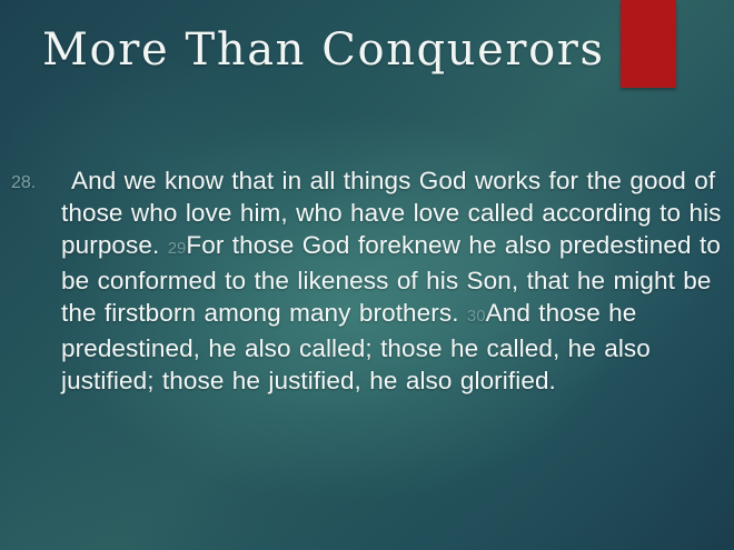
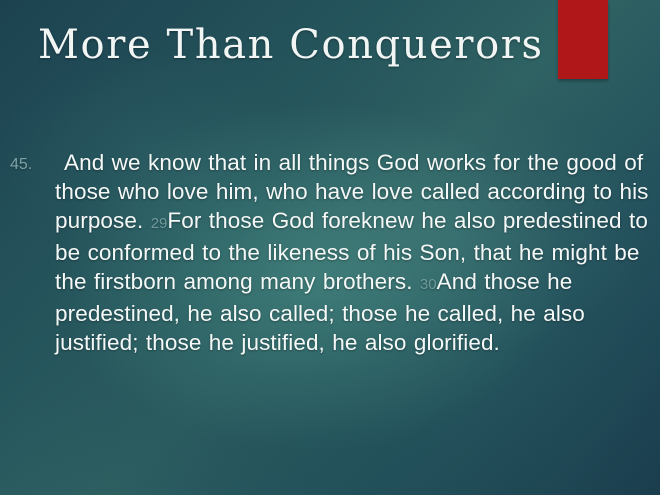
  More Than Conquerors
- 28.
+ 45.
  And we know that in all things God works for the good of those who love him, who have love called according to his purpose. 29For those God foreknew he also predestined to be conformed to the likeness of his Son, that he might be the firstborn among many brothers. 30And those he predestined, he also called; those he called, he also justified; those he justified, he also glorified.
